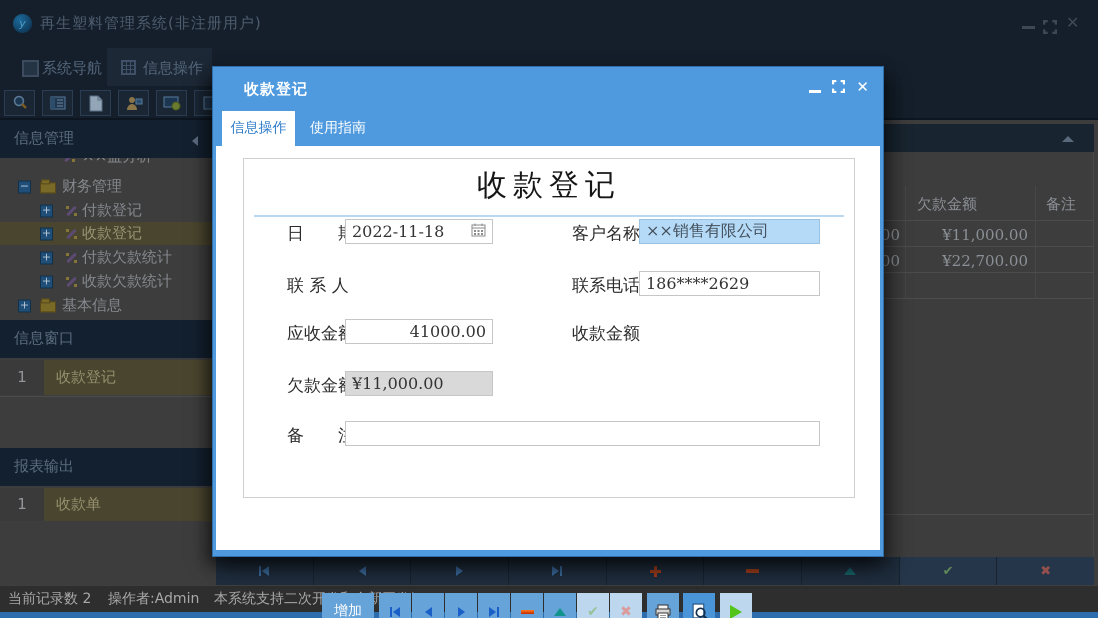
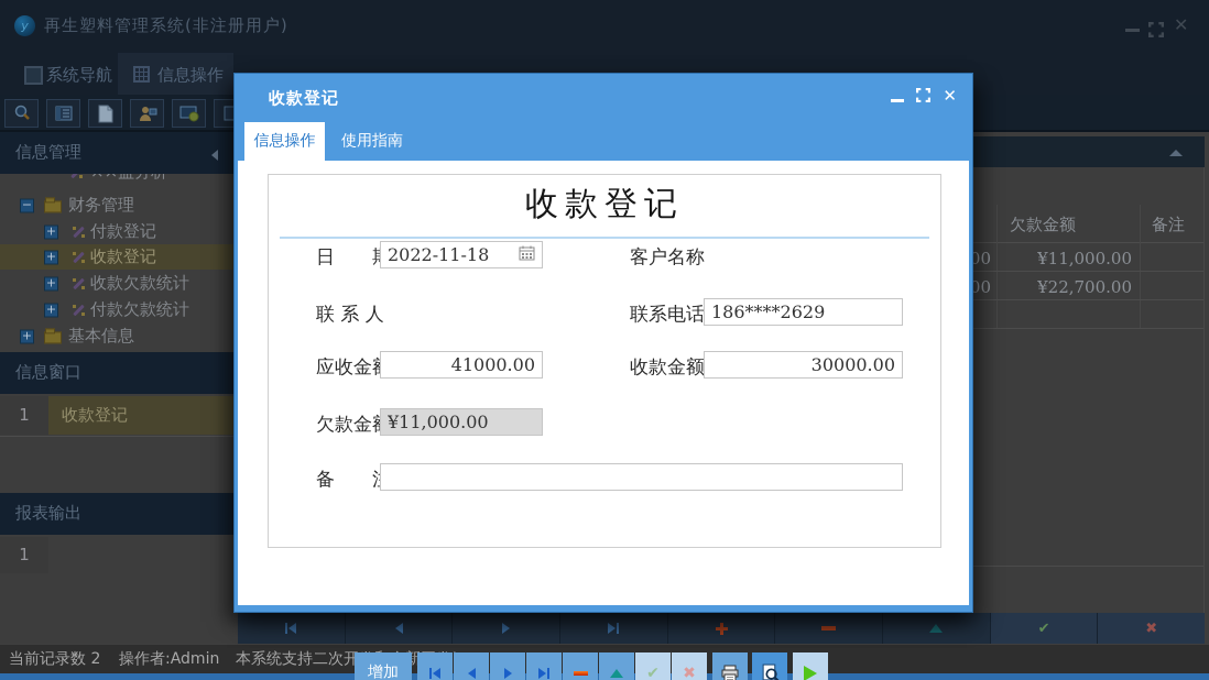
  y
  再生塑料管理系统(非注册用户)
  ✕
  系统导航
  信息操作
  信息管理
  −
  财务管理
  +
  付款登记
  +
  收款登记
  +
- 付款欠款统计
+ 收款欠款统计
  +
- 收款欠款统计
+ 付款欠款统计
  +
  基本信息
  信息窗口
  1
  收款登记
  报表输出
  1
- 收款单
  欠款金额
  备注
  ¥11,000.00
  ¥22,700.00
  ✔
  ✖
  当前记录数 2
  操作者:Admin
  收款登记
  ✕
  信息操作
  使用指南
  收款登记
  2022-11-18
  客户名称
- ××销售有限公司
  联 系 人
  联系电话
  186****2629
  应收金
  41000.00
  收款金额
+ 30000.00
  欠款金
  ¥11,000.00
  增加
  ✔
  ✖
